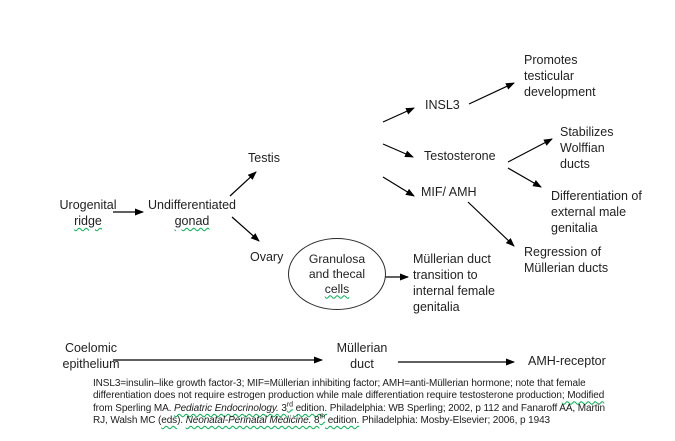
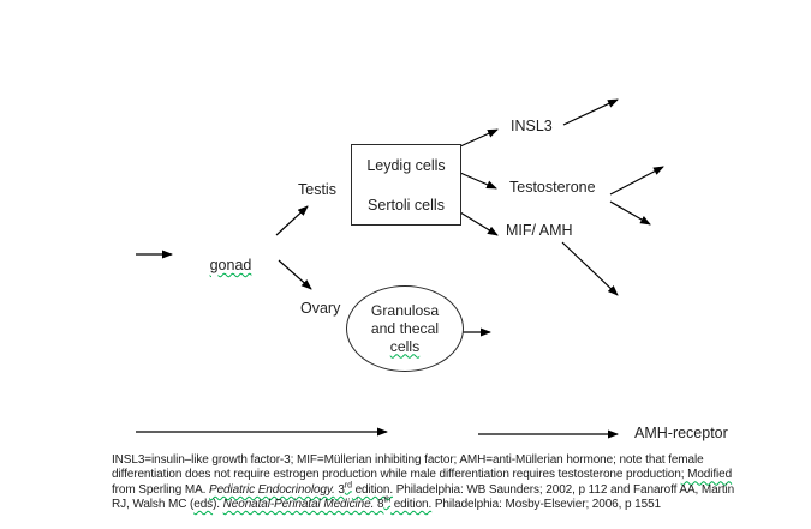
- Urogenital
- ridge
- Undifferentiated
  gonad
  Testis
  Ovary
+ Leydig cells
+ Sertoli cells
  Granulosa
  and thecal
  cells
  INSL3
  Testosterone
  MIF/ AMH
- Promotes testicular development
- Stabilizes Wolffian ducts
- Differentiation of external male genitalia
- Regression of Müllerian ducts
- Müllerian duct transition to internal female genitalia
- Coelomic
- epithelium
- Müllerian
- duct
  AMH-receptor
  INSL3=insulin–like growth factor-3; MIF=Müllerian inhibiting factor; AMH=anti-Müllerian hormone; note that female
- differentiation does not require estrogen production while male differentiation require testosterone production; Modified
+ differentiation does not require estrogen production while male differentiation requires testosterone production; Modified
- from Sperling MA. Pediatric Endocrinology. 3 edition. Philadelphia: WB Sperling; 2002, p 112 and Fanaroff AA, Martin
+ from Sperling MA. Pediatric Endocrinology. 3 edition. Philadelphia: WB Saunders; 2002, p 112 and Fanaroff AA, Martin
- RJ, Walsh MC (eds). Neonatal-Perinatal Medicine. 8 edition. Philadelphia: Mosby-Elsevier; 2006, p 1943
+ RJ, Walsh MC (eds). Neonatal-Perinatal Medicine. 8 edition. Philadelphia: Mosby-Elsevier; 2006, p 1551
